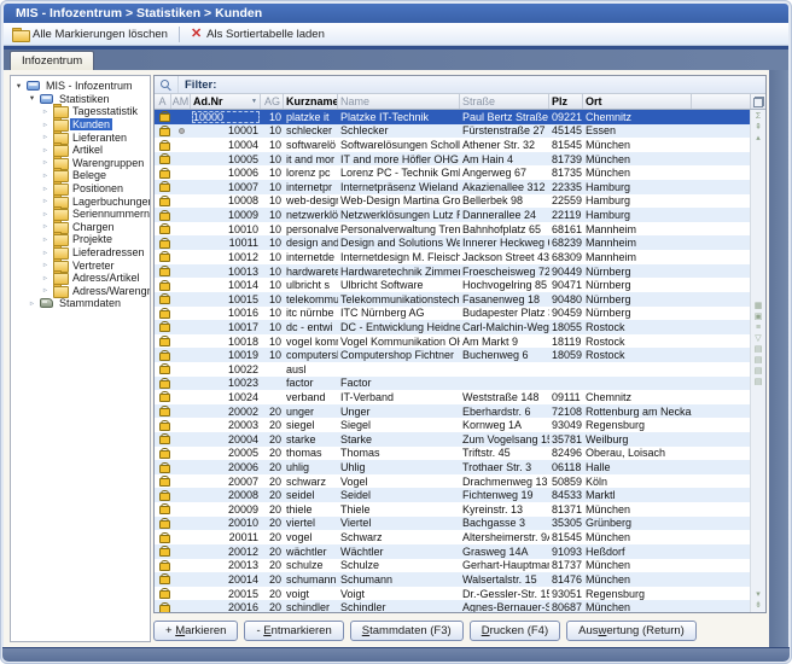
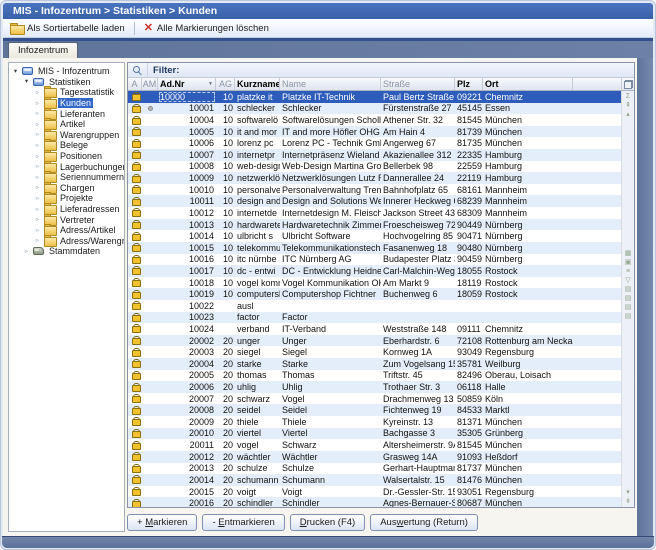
  MIS - Infozentrum > Statistiken > Kunden
- Alle Markierungen löschen
+ Als Sortiertabelle laden
  ✕
- Als Sortiertabelle laden
+ Alle Markierungen löschen
  Infozentrum
  MIS - Infozentrum
  Statistiken
  Tagesstatistik
  Kunden
  Lieferanten
  Artikel
  Warengruppen
  Belege
  Positionen
  Lagerbuchunge
  Seriennummern
  Chargen
  Projekte
  Lieferadressen
  Vertreter
  Adress/Artikel
  Adress/Warengr
  Stammdaten
  Filter:
  A
  AM
  Ad.Nr
  AG
  Kurzname
  Name
  Straße
  Plz
  Ort
  10000
  10
  platzke it
  Platzke IT-Technik
  Paul Bertz Straße
  09221
  Chemnitz
  10001
  10
  schlecker
  Schlecker
  Fürstenstraße 27
  45145
  Essen
  10004
  10
  softwarelö
  Softwarelösungen Scholl
  Athener Str. 32
  81545
  München
  10005
  10
  it and mor
  IT and more Höfler OHG
  Am Hain 4
  81739
  München
  10006
  10
  lorenz pc
  Lorenz PC - Technik Gm
  Angerweg 67
  81735
  München
  10007
  10
  internetpr
  Internetpräsenz Wieland
  Akazienallee 312
  22335
  Hamburg
  10008
  10
  web-desig
  Web-Design Martina Gro
  Bellerbek 98
  22559
  Hamburg
  10009
  10
  netzwerklö
  Netzwerklösungen Lutz
  Dannerallee 24
  22119
  Hamburg
  10010
  10
  personalve
  Personalverwaltung Tren
  Bahnhofplatz 65
  68161
  Mannheim
  10011
  10
  design and
  Design and Solutions We
  Innerer Heckweg
  68239
  Mannheim
  10012
  10
  internetde
  Internetdesign M. Fleisch
  Jackson Street 43
  68309
  Mannheim
  10013
  10
  hardwarete
  Hardwaretechnik Zimme
  Froescheisweg 72
  90449
  Nürnberg
  10014
  10
  ulbricht s
  Ulbricht Software
  Hochvogelring 85
  90471
  Nürnberg
  10015
  10
  telekommu
  Telekommunikationstech
  Fasanenweg 18
  90480
  Nürnberg
  10016
  10
  itc nürnbe
  ITC Nürnberg AG
  Budapester Platz
  90459
  Nürnberg
  10017
  10
  dc - entwi
  DC - Entwicklung Heidne
  Carl-Malchin-Weg
  18055
  Rostock
  10018
  10
  vogel kom
  Vogel Kommunikation O
  Am Markt 9
  18119
  Rostock
  10019
  10
  computers
  Computershop Fichtner
  Buchenweg 6
  18059
  Rostock
  10022
  ausl
  10023
  factor
  Factor
  10024
  verband
  IT-Verband
  Weststraße 148
  09111
  Chemnitz
  20002
  20
  unger
  Unger
  Eberhardstr. 6
  72108
  Rottenburg am Necka
  20003
  20
  siegel
  Siegel
  Kornweg 1A
  93049
  Regensburg
  20004
  20
  starke
  Starke
  Zum Vogelsang 1
  35781
  Weilburg
  20005
  20
  thomas
  Thomas
  Triftstr. 45
  82496
  Oberau, Loisach
  20006
  20
  uhlig
  Uhlig
  Trothaer Str. 3
  06118
  Halle
  20007
  20
  schwarz
  Vogel
  Drachmenweg 13
  50859
  Köln
  20008
  20
  seidel
  Seidel
  Fichtenweg 19
  84533
  Marktl
  20009
  20
  thiele
  Thiele
  Kyreinstr. 13
  81371
  München
  20010
  20
  viertel
  Viertel
  Bachgasse 3
  35305
  Grünberg
  20011
  20
  vogel
  Schwarz
  Altersheimerstr. 9
  81545
  München
  20012
  20
  wächtler
  Wächtler
  Grasweg 14A
  91093
  Heßdorf
  20013
  20
  schulze
  Schulze
  81737
  München
  20014
  20
  schumann
  Schumann
  Walsertalstr. 15
  81476
  München
  20015
  20
  voigt
  Voigt
  Dr.-Gessler-Str. 1
  93051
  Regensburg
  20016
  20
  schindler
  Schindler
  Agnes-Bernauer-S
  80687
  München
  + Markieren
  - Entmarkieren
- Stammdaten (F3)
  Drucken (F4)
  Auswertung (Return)
